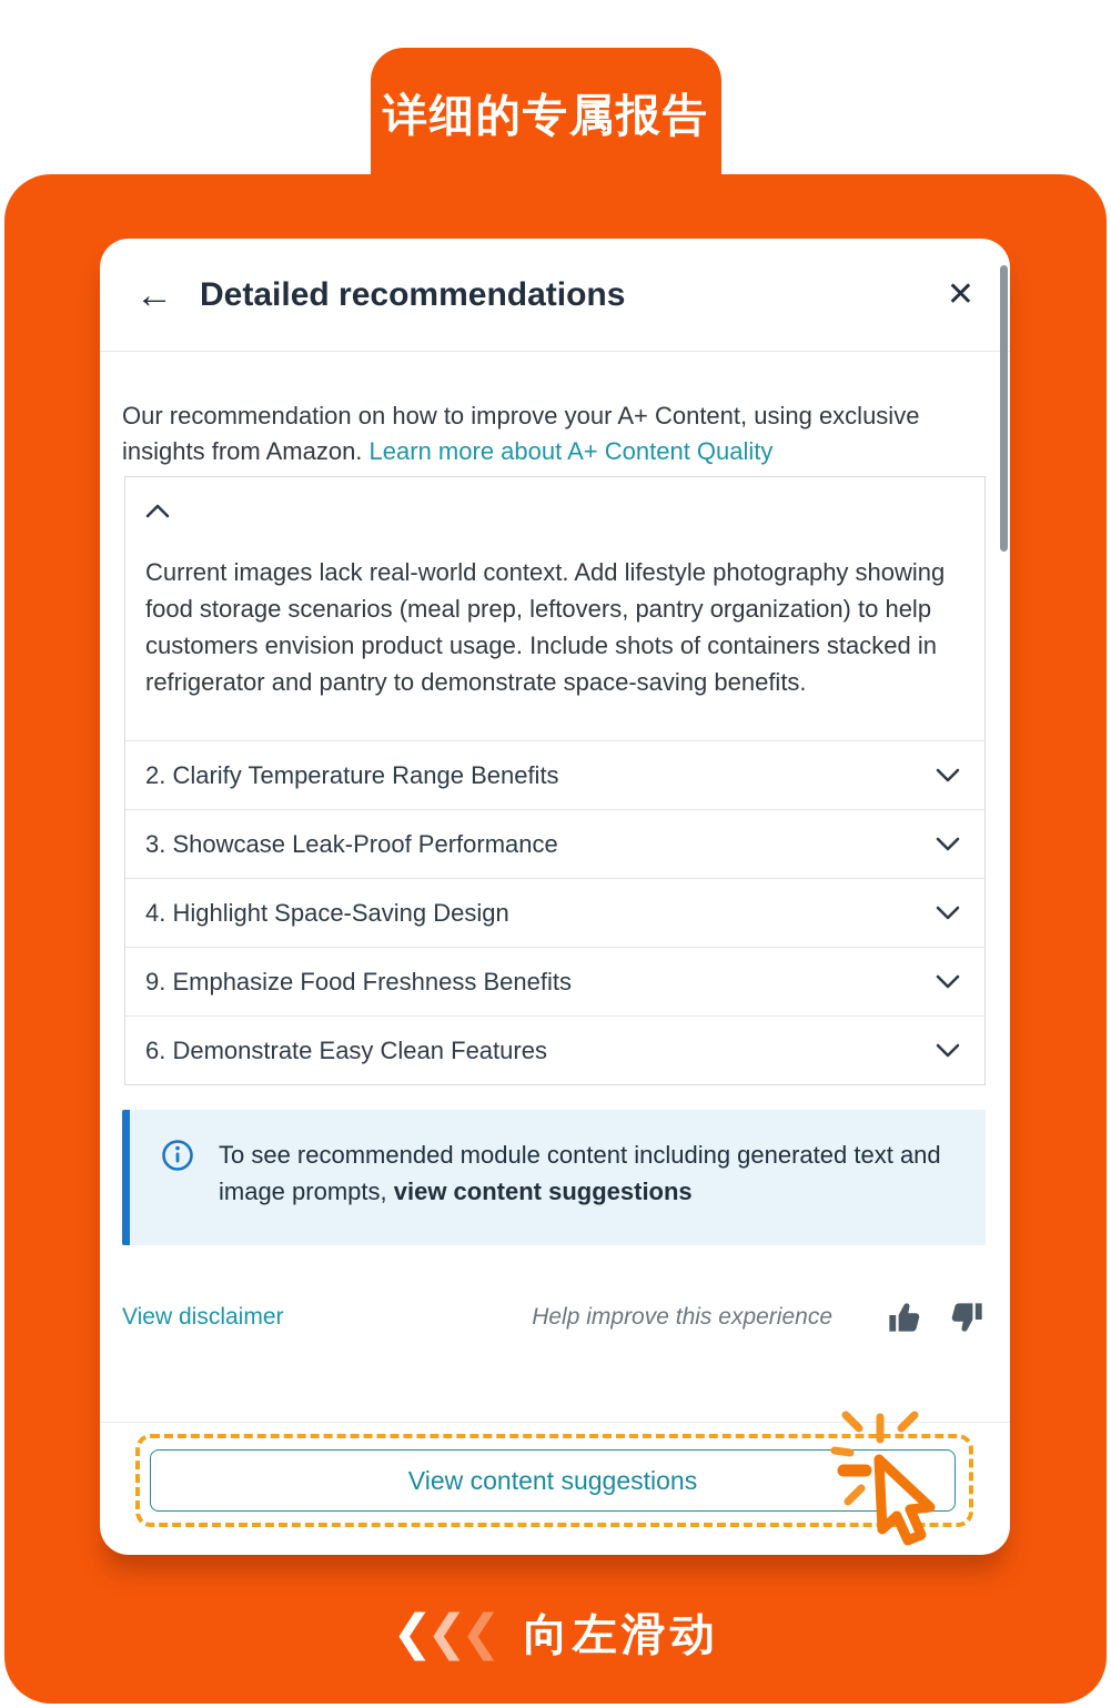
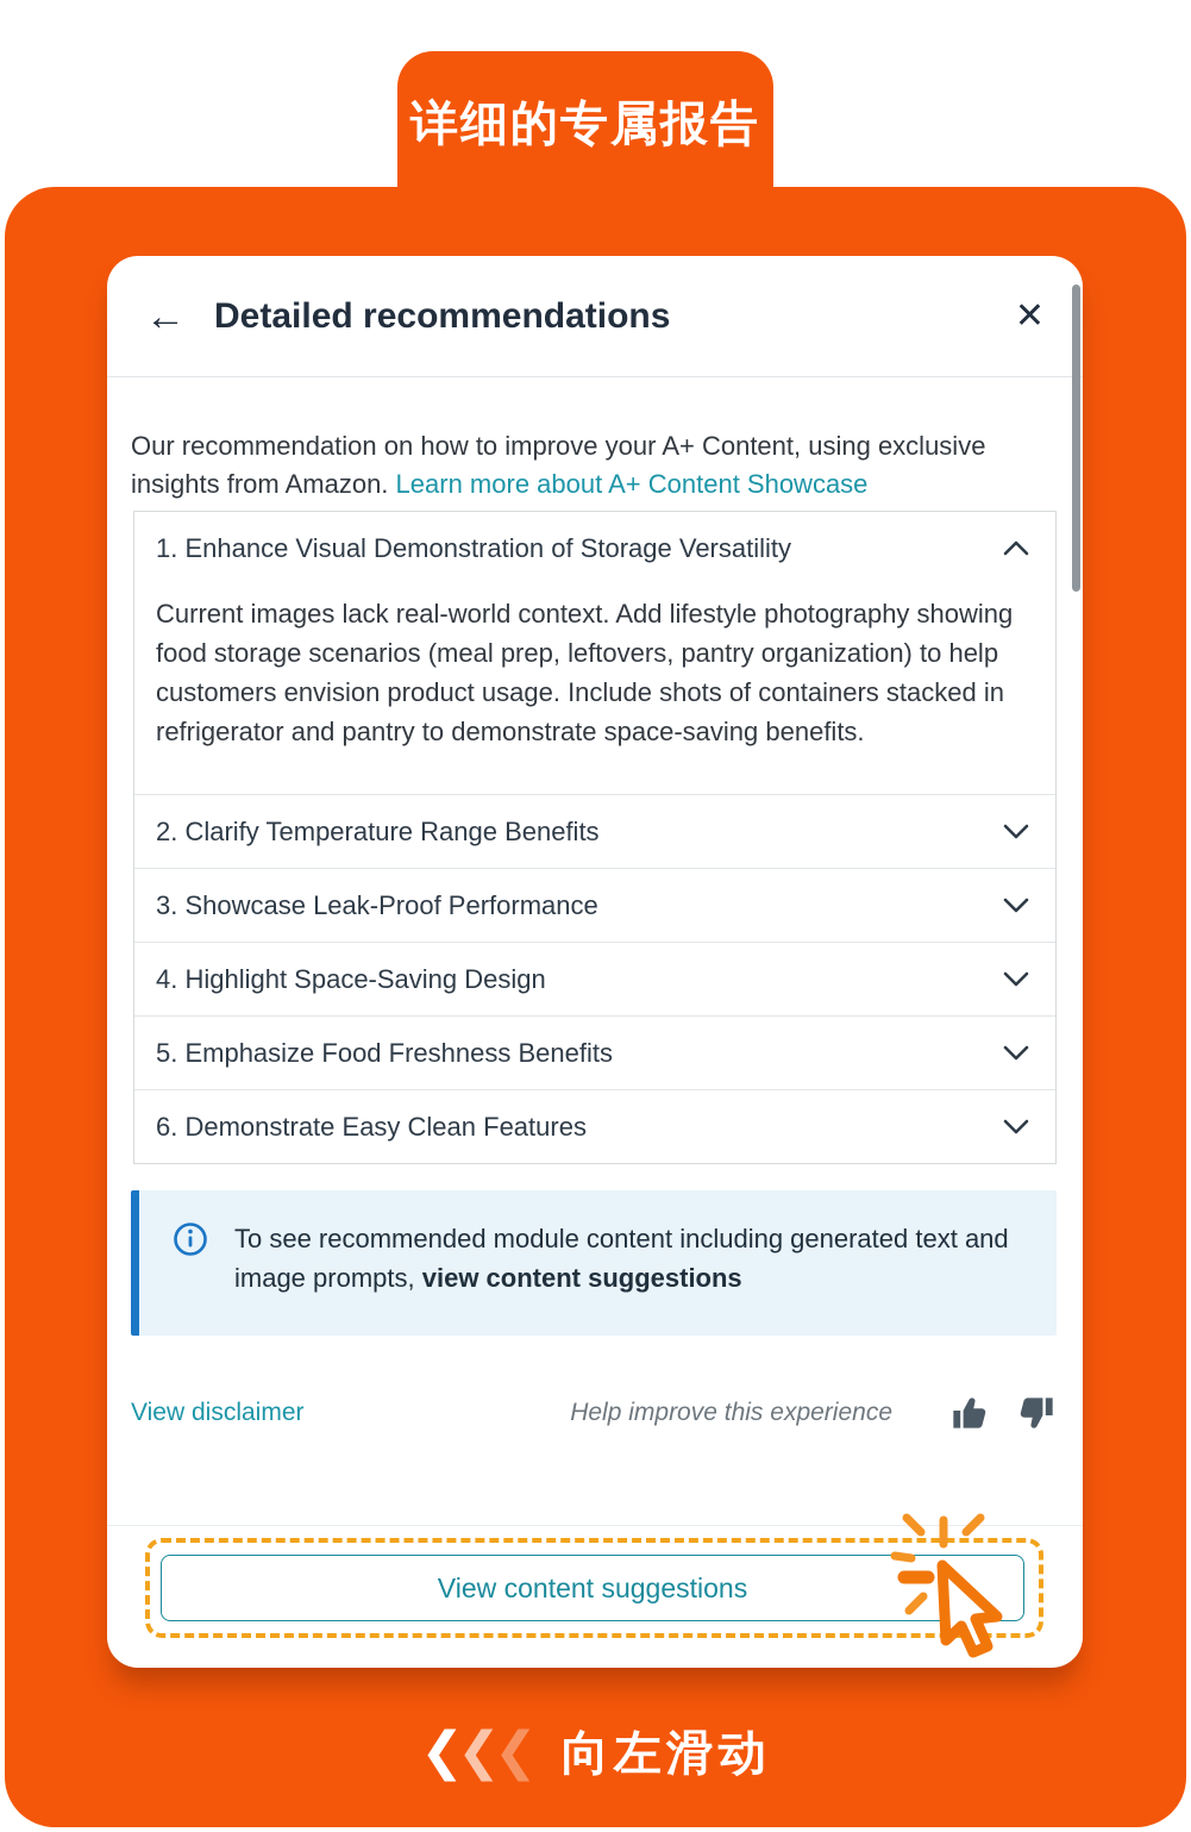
  详细的专属报告
  ←
  Detailed recommendations
  ✕
- Our recommendation on how to improve your A+ Content, using exclusive insights from Amazon. Learn more about A+ Content Quality
+ Our recommendation on how to improve your A+ Content, using exclusive insights from Amazon. Learn more about A+ Content Showcase
+ 1. Enhance Visual Demonstration of Storage Versatility
  Current images lack real-world context. Add lifestyle photography showing food storage scenarios (meal prep, leftovers, pantry organization) to help customers envision product usage. Include shots of containers stacked in refrigerator and pantry to demonstrate space-saving benefits.
  2. Clarify Temperature Range Benefits
  3. Showcase Leak-Proof Performance
  4. Highlight Space-Saving Design
- 9. Emphasize Food Freshness Benefits
+ 5. Emphasize Food Freshness Benefits
  6. Demonstrate Easy Clean Features
  To see recommended module content including generated text and image prompts, view content suggestions
  View disclaimer
  Help improve this experience
  View content suggestions
  ❮
  ❮
  ❮
  向左滑动
